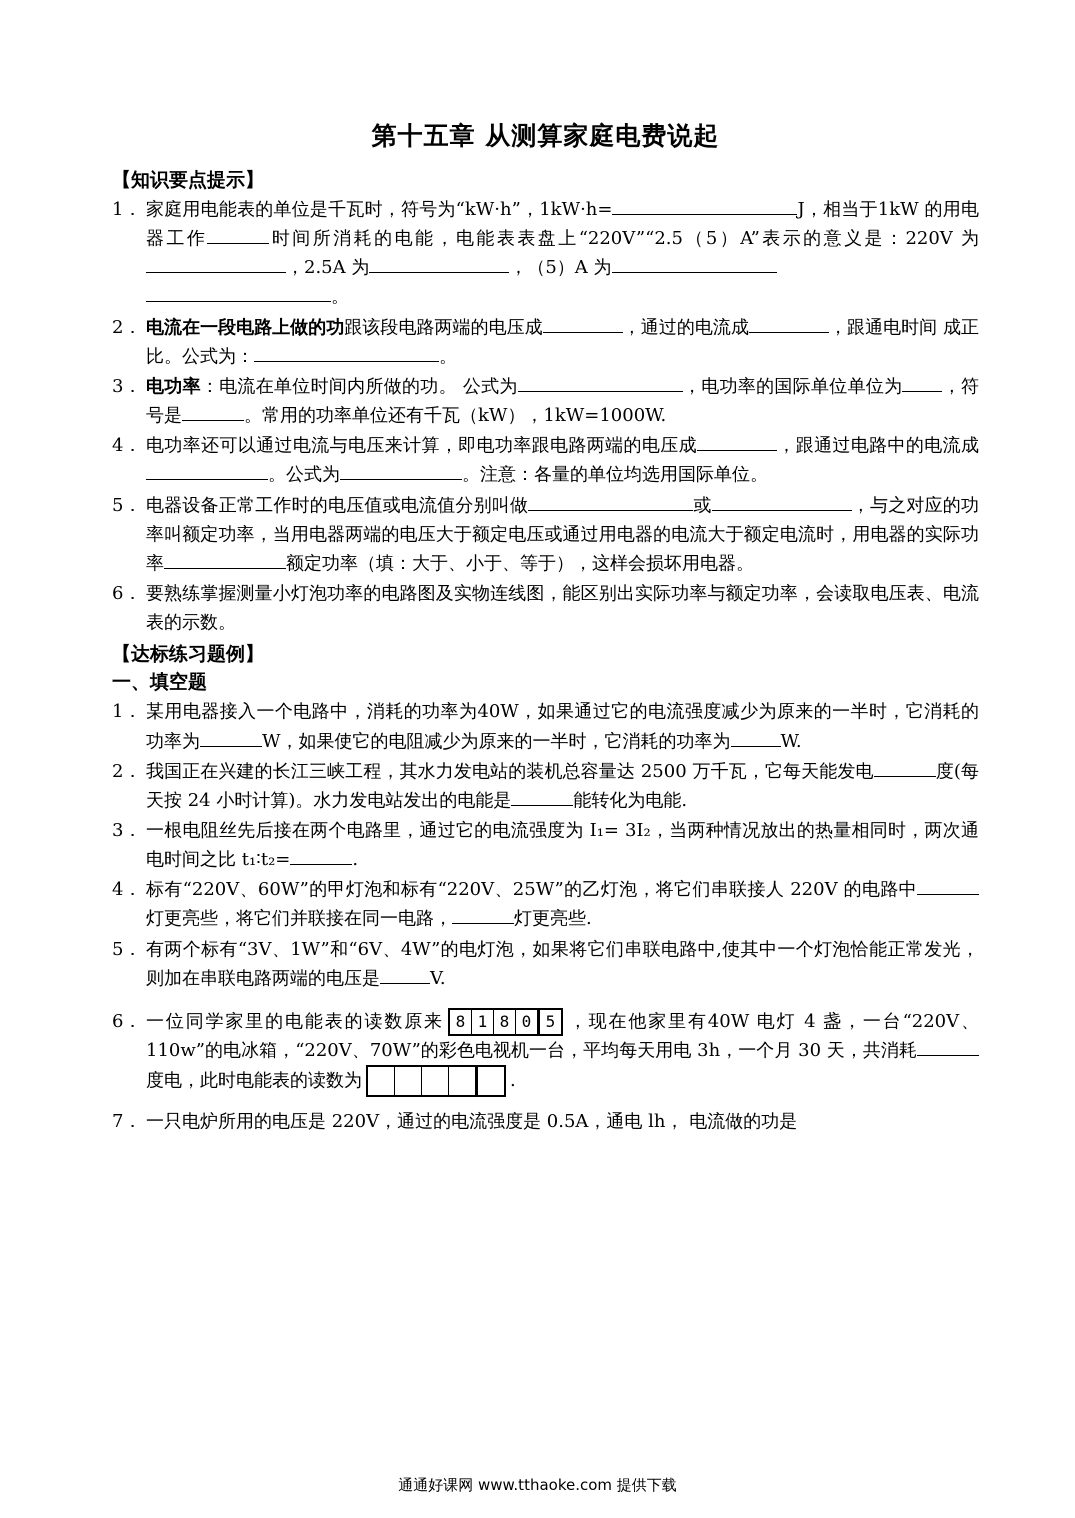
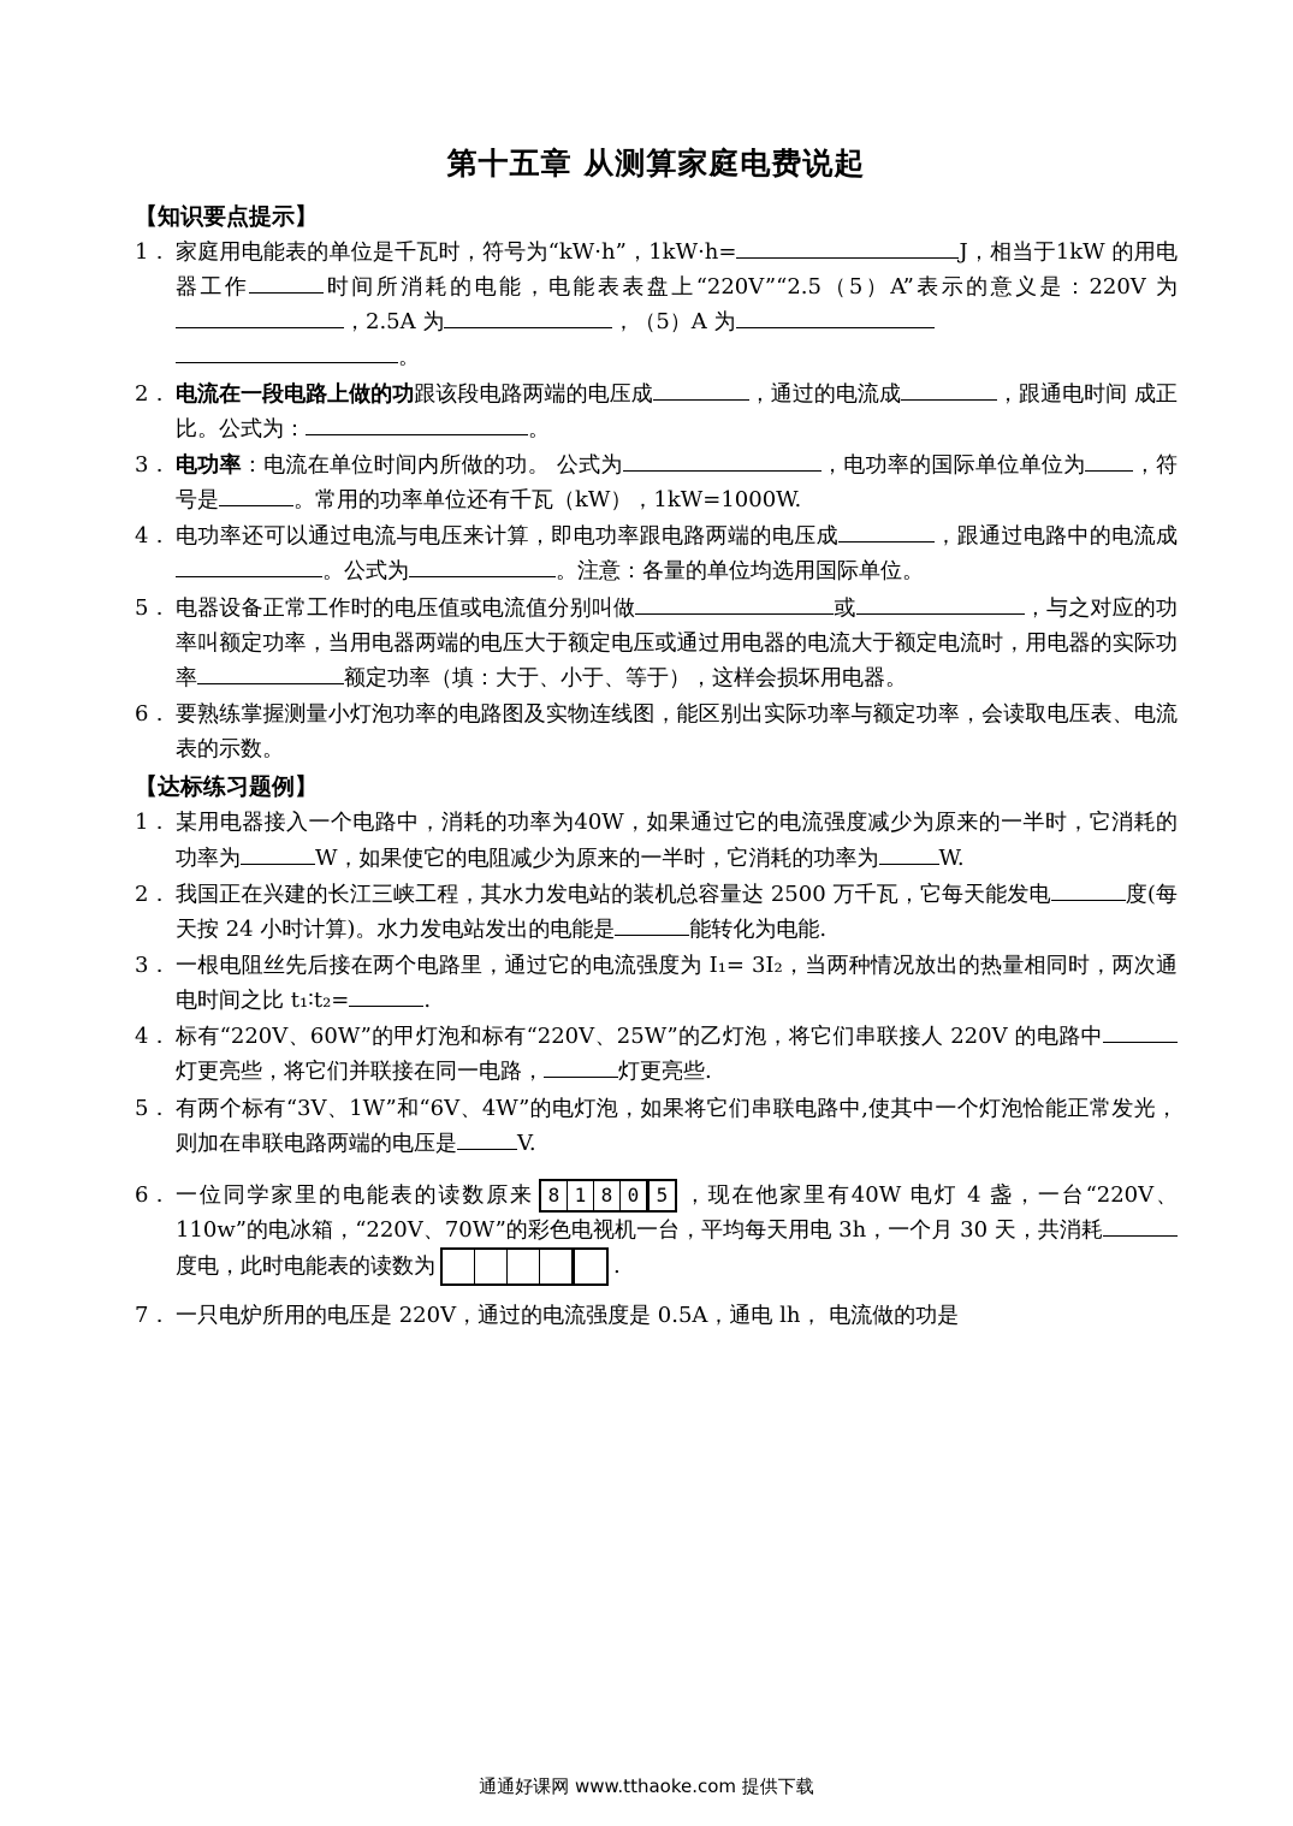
  第十五章 从测算家庭电费说起
  【知识要点提示】
  1．
  家庭用电能表的单位是千瓦时，符号为“kW·h”，1kW·h= J，相当于1kW 的用电器工作 时间所消耗的电能，电能表表盘上“220V”“2.5（5）A”表示的意义是：220V 为，2.5A 为 ，（5）A 为
  。
  2．
  电流在一段电路上做的功跟该段电路两端的电压成 ，通过的电流成 ，跟通电时间 成正比。公式为： 。
  3．
  电功率：电流在单位时间内所做的功。 公式为 ，电功率的国际单位单位为 ，符号是 。常用的功率单位还有千瓦（kW），1kW=1000W.
  4．
  电功率还可以通过电流与电压来计算，即电功率跟电路两端的电压成 ，跟通过电路中的电流成。公式为 。注意：各量的单位均选用国际单位。
  5．
  电器设备正常工作时的电压值或电流值分别叫做 或 ，与之对应的功率叫额定功率，当用电器两端的电压大于额定电压或通过用电器的电流大于额定电流时，用电器的实际功率 额定功率（填：大于、小于、等于），这样会损坏用电器。
  6．
  要熟练掌握测量小灯泡功率的电路图及实物连线图，能区别出实际功率与额定功率，会读取电压表、电流表的示数。
  【达标练习题例】
- 一、填空题
  1．
  某用电器接入一个电路中，消耗的功率为40W，如果通过它的电流强度减少为原来的一半时，它消耗的功率为 W，如果使它的电阻减少为原来的一半时，它消耗的功率为 W.
  2．
  我国正在兴建的长江三峡工程，其水力发电站的装机总容量达 2500 万千瓦，它每天能发电 度(每天按 24 小时计算)。水力发电站发出的电能是 能转化为电能.
  3．
  一根电阻丝先后接在两个电路里，通过它的电流强度为 I₁= 3I₂，当两种情况放出的热量相同时，两次通电时间之比 t₁∶t₂= .
  4．
  标有“220V、60W”的甲灯泡和标有“220V、25W”的乙灯泡，将它们串联接人 220V 的电路中灯更亮些，将它们并联接在同一电路， 灯更亮些.
  5．
  有两个标有“3V、1W”和“6V、4W”的电灯泡，如果将它们串联电路中,使其中一个灯泡恰能正常发光，则加在串联电路两端的电压是 V.
  6．
  一位同学家里的电能表的读数原来 8 1 8 0 5 ，现在他家里有40W 电灯 4 盏，一台“220V、 110w”的电冰箱，“220V、70W”的彩色电视机一台，平均每天用电 3h，一个月 30 天，共消耗度电，此时电能表的读数为 .
  7．
  一只电炉所用的电压是 220V，通过的电流强度是 0.5A，通电 lh， 电流做的功是
  通通好课网 www.tthaoke.com 提供下载
